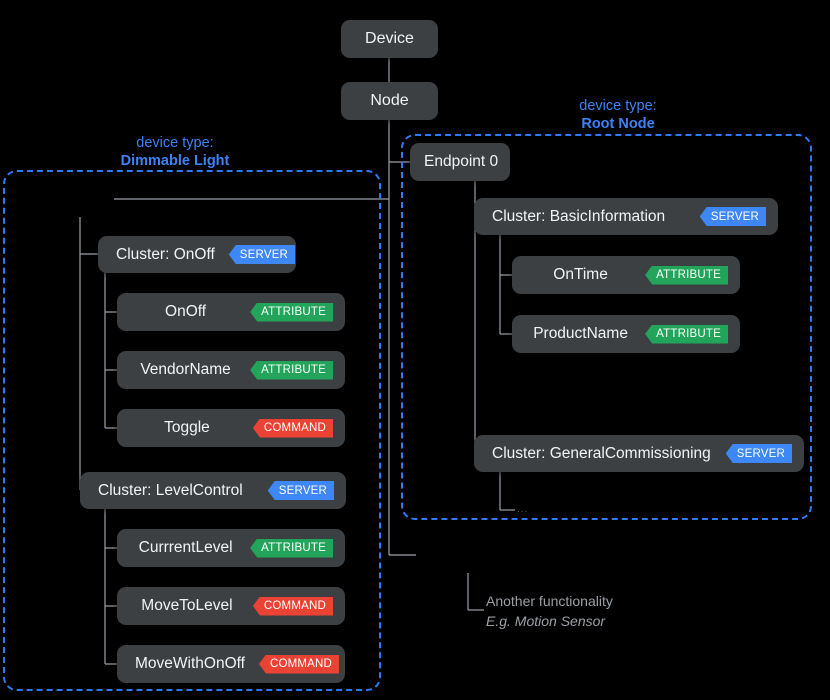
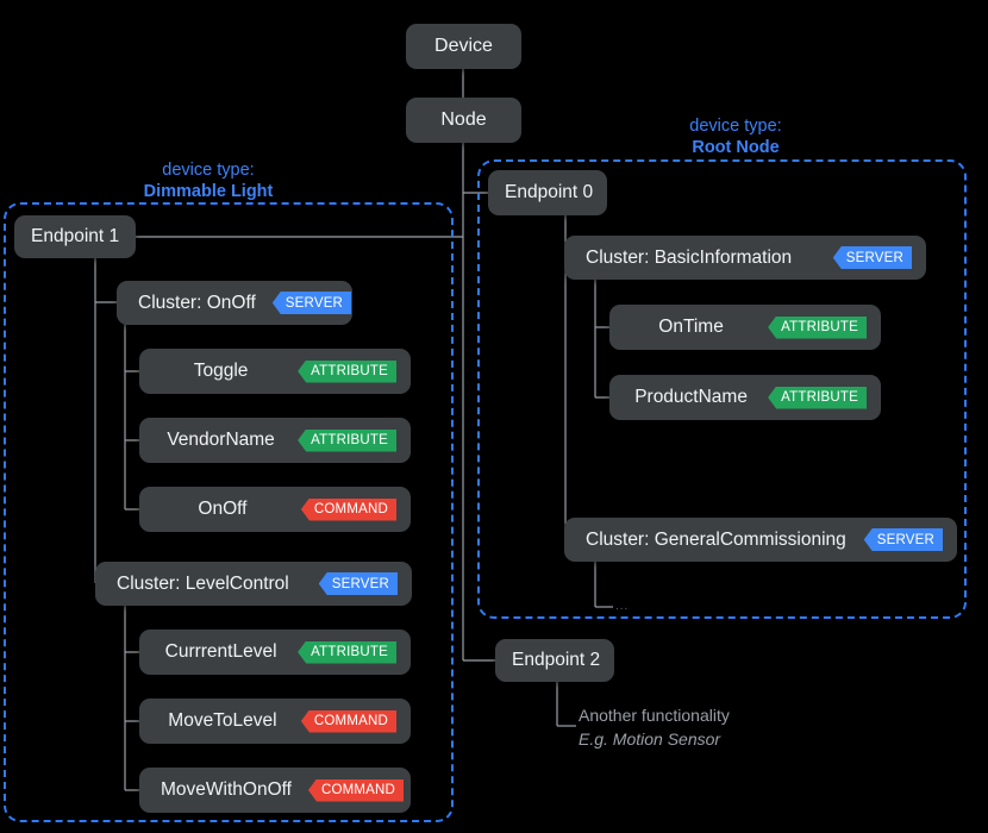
  device type:
  Dimmable Light
  device type:
  Root Node
  Device
  Node
  Endpoint 0
+ Endpoint 1
+ Endpoint 2
  Cluster: OnOff
  SERVER
  Cluster: LevelControl
  SERVER
- OnOff
+ Toggle
  ATTRIBUTE
  VendorName
  ATTRIBUTE
- Toggle
+ OnOff
  COMMAND
  CurrrentLevel
  ATTRIBUTE
  MoveToLevel
  COMMAND
  MoveWithOnOff
  COMMAND
  Cluster: BasicInformation
  SERVER
  Cluster: GeneralCommissioning
  SERVER
  OnTime
  ATTRIBUTE
  ProductName
  ATTRIBUTE
  ...
  Another functionality
  E.g. Motion Sensor
